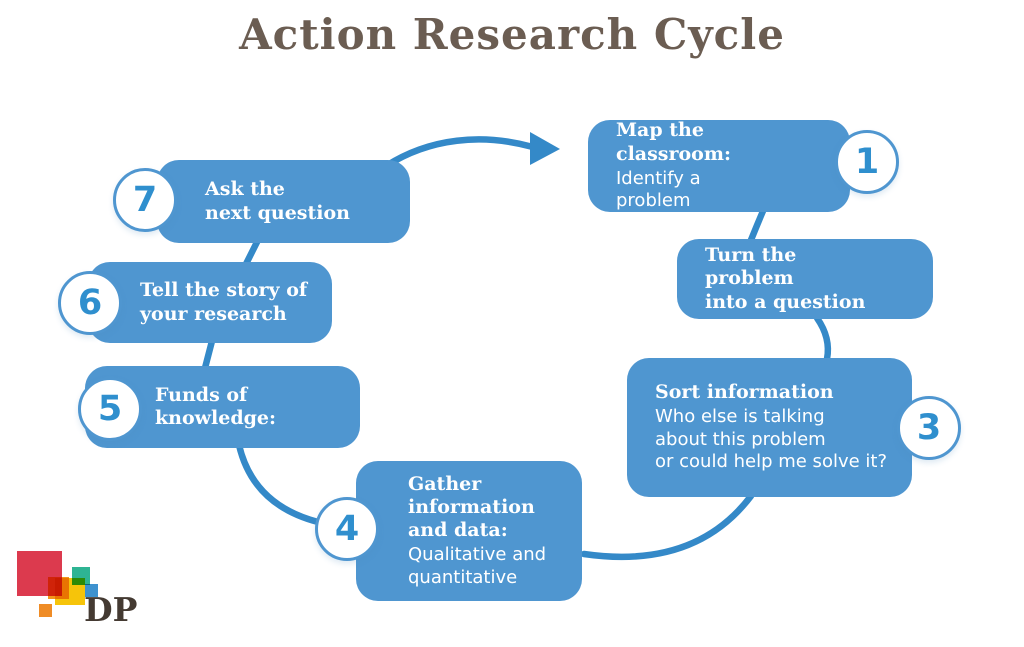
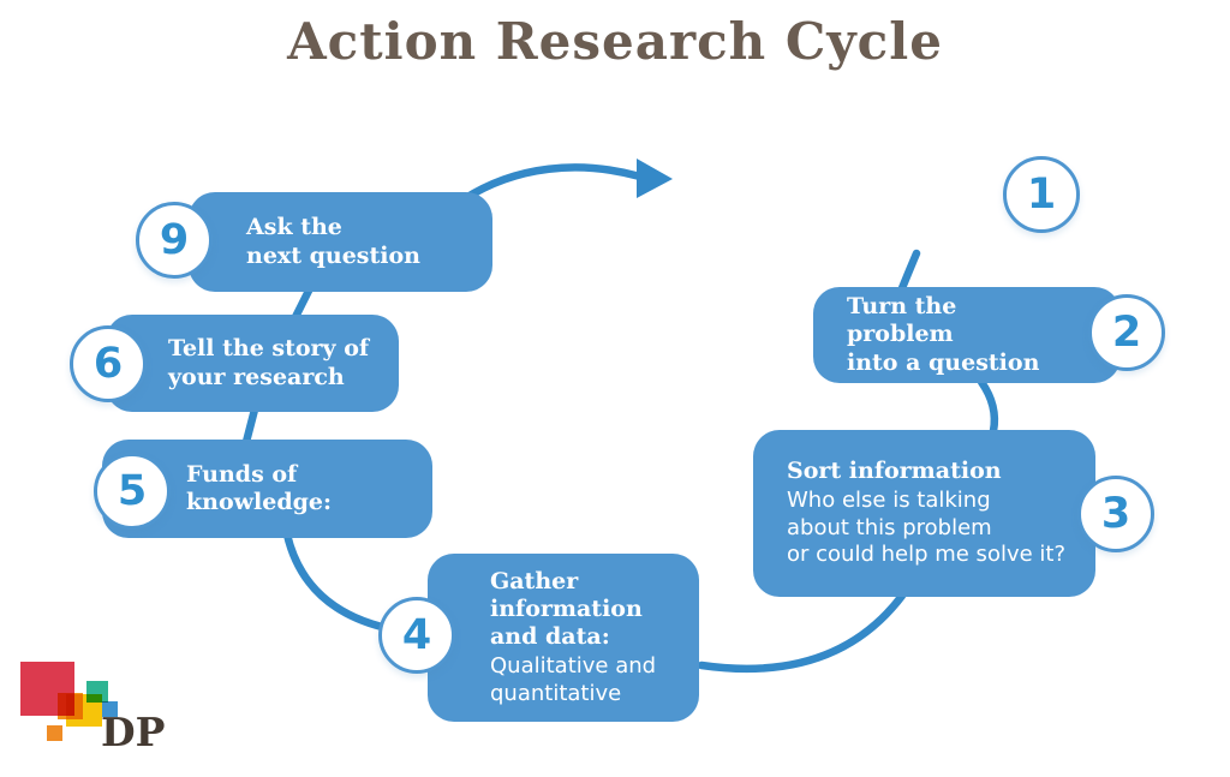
  Action Research Cycle
- Map the classroom:
- Identify a problem
  1
  Turn the problem
  into a question
+ 2
  Sort information
  Who else is talking
  about this problem
  or could help me solve it?
  3
  Gather
  information
  and data:
  Qualitative and
  quantitative
  4
  Funds of knowledge:
  5
  Tell the story of
  your research
  6
  Ask the
  next question
- 7
+ 9
  DP
